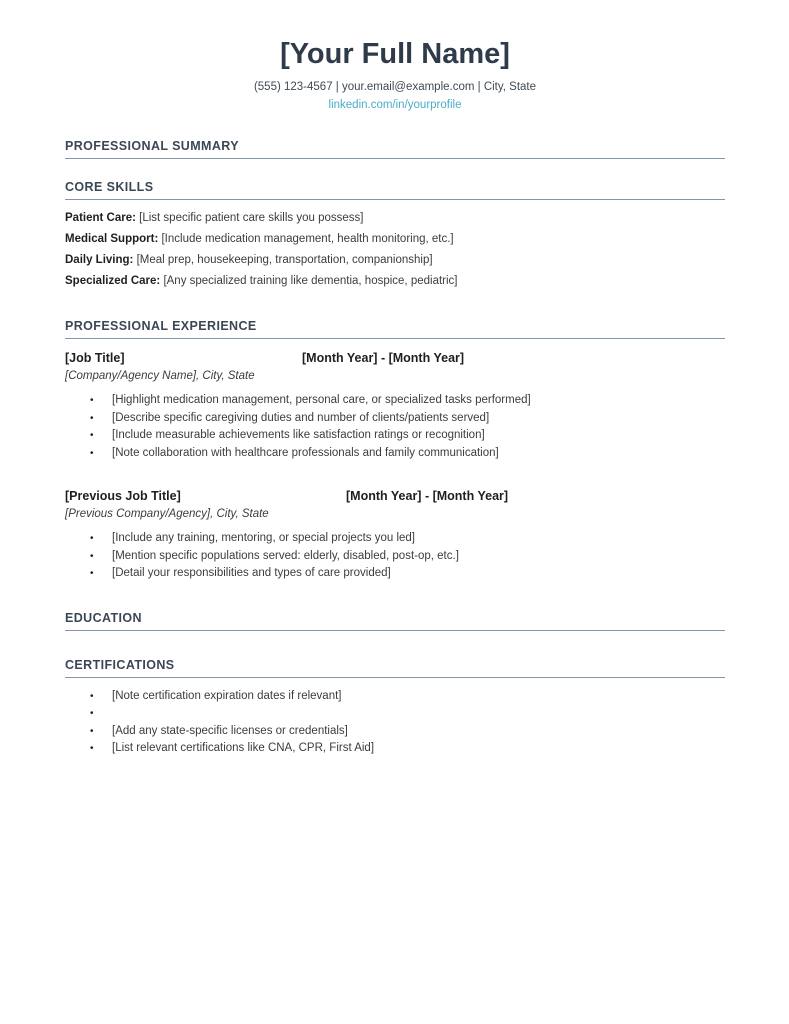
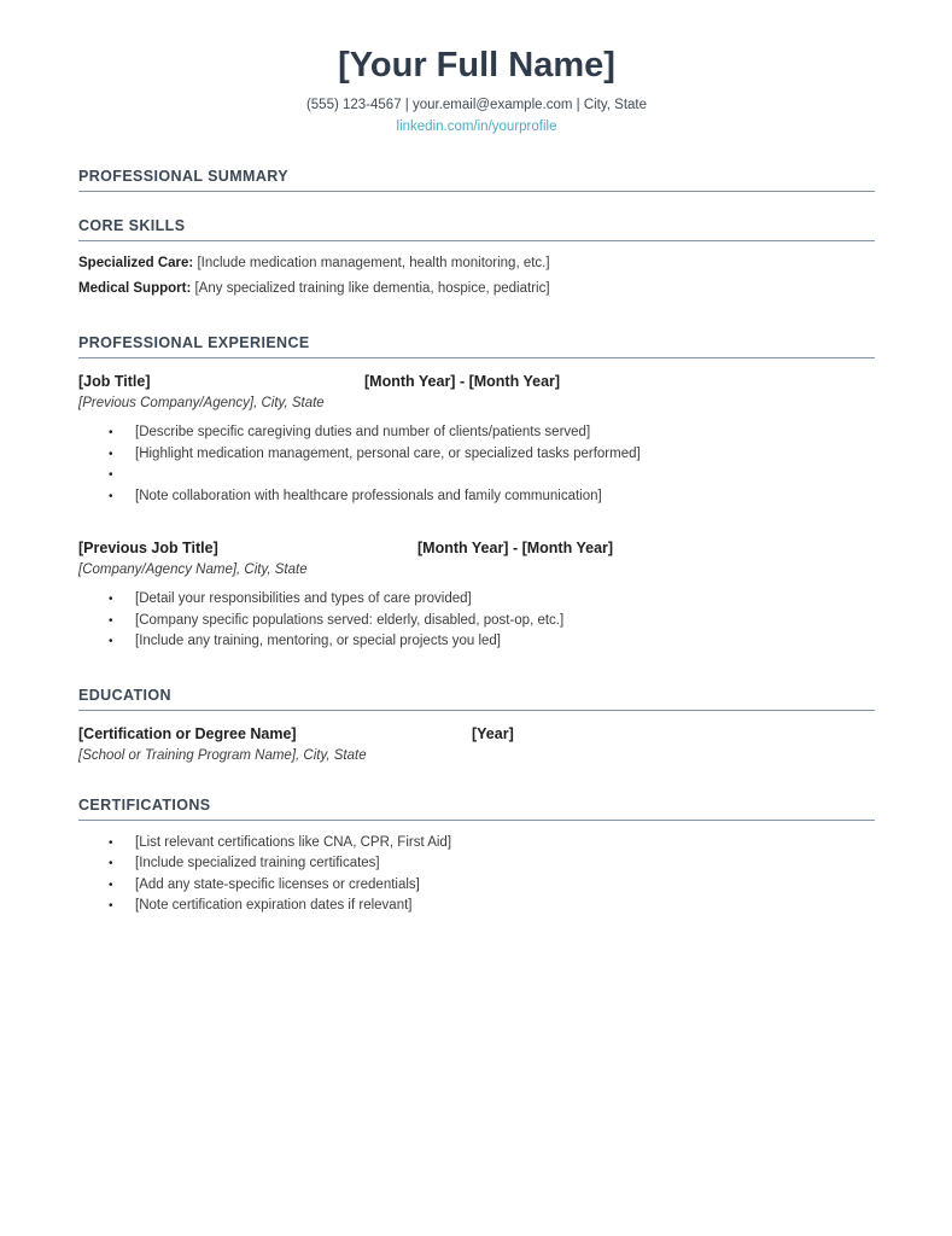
  [Your Full Name]
  (555) 123-4567 | your.email@example.com | City, State
  linkedin.com/in/yourprofile
  PROFESSIONAL SUMMARY
  CORE SKILLS
- Patient Care: [List specific patient care skills you possess]
- Medical Support: [Include medication management, health monitoring, etc.]
+ Specialized Care: [Include medication management, health monitoring, etc.]
- Daily Living: [Meal prep, housekeeping, transportation, companionship]
- Specialized Care: [Any specialized training like dementia, hospice, pediatric]
+ Medical Support: [Any specialized training like dementia, hospice, pediatric]
  PROFESSIONAL EXPERIENCE
  [Job Title]
  [Month Year] - [Month Year]
- [Company/Agency Name], City, State
+ [Previous Company/Agency], City, State
  •
- [Highlight medication management, personal care, or specialized tasks performed]
+ [Describe specific caregiving duties and number of clients/patients served]
  •
- [Describe specific caregiving duties and number of clients/patients served]
+ [Highlight medication management, personal care, or specialized tasks performed]
  •
- [Include measurable achievements like satisfaction ratings or recognition]
  •
  [Note collaboration with healthcare professionals and family communication]
  [Previous Job Title]
  [Month Year] - [Month Year]
- [Previous Company/Agency], City, State
+ [Company/Agency Name], City, State
  •
- [Include any training, mentoring, or special projects you led]
+ [Detail your responsibilities and types of care provided]
  •
- [Mention specific populations served: elderly, disabled, post-op, etc.]
+ [Company specific populations served: elderly, disabled, post-op, etc.]
  •
- [Detail your responsibilities and types of care provided]
+ [Include any training, mentoring, or special projects you led]
  EDUCATION
+ [Certification or Degree Name]
+ [Year]
+ [School or Training Program Name], City, State
  CERTIFICATIONS
  •
- [Note certification expiration dates if relevant]
+ [List relevant certifications like CNA, CPR, First Aid]
  •
+ [Include specialized training certificates]
  •
  [Add any state-specific licenses or credentials]
  •
- [List relevant certifications like CNA, CPR, First Aid]
+ [Note certification expiration dates if relevant]
